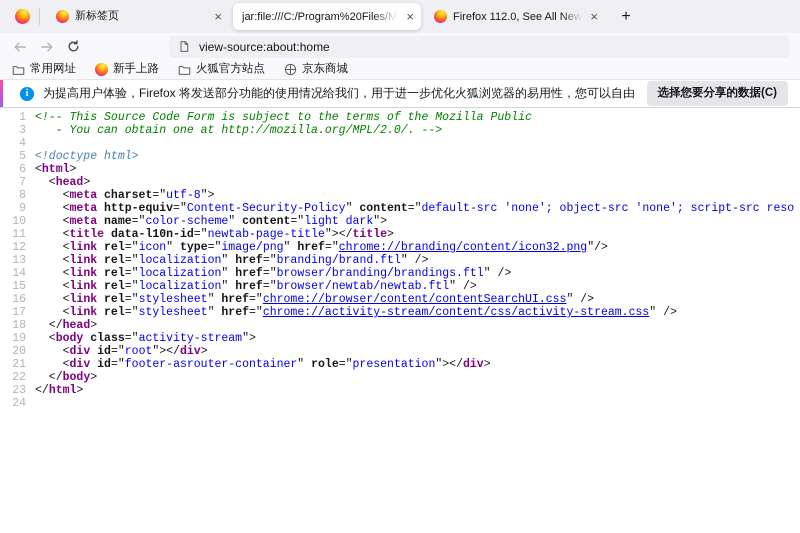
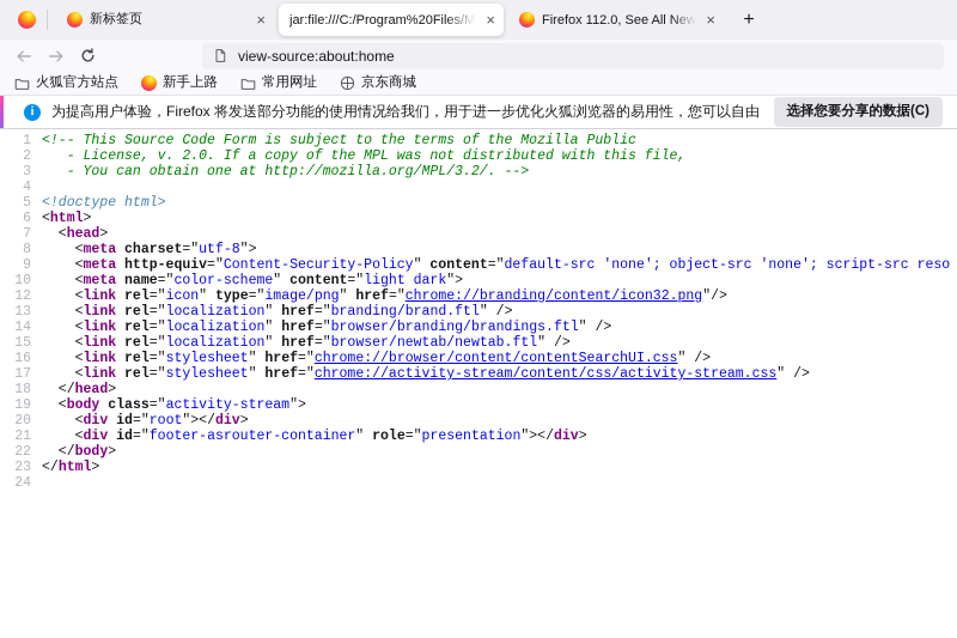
  新标签页
  ×
  jar:file:///C:/Program%20Files/Mo
  ×
  Firefox 112.0, See All New
  ×
  +
  view-source:about:home
- 常用网址
+ 火狐官方站点
  新手上路
- 火狐官方站点
+ 常用网址
  京东商城
  i
  为提高用户体验，Firefox 将发送部分功能的使用情况给我们，用于进一步优化火狐浏览器的易用性，您可以自由
  选择您要分享的数据(C)
  1 <!-- This Source Code Form is subject to the terms of the Mozilla Public
+ 2 - License, v. 2.0. If a copy of the MPL was not distributed with this file,
- 3 - You can obtain one at http://mozilla.org/MPL/2.0/. -->
+ 3 - You can obtain one at http://mozilla.org/MPL/3.2/. -->
  4
  5 <!doctype html>
  6 <html>
  7 <head>
  8 <meta charset="utf-8">
  9 <meta http-equiv="Content-Security-Policy" content="default-src 'none'; object-src 'none'; script-src reso
  10 <meta name="color-scheme" content="light dark">
- 11 <title data-l10n-id="newtab-page-title"></title>
  12 <link rel="icon" type="image/png" href="chrome://branding/content/icon32.png"/>
  13 <link rel="localization" href="branding/brand.ftl" />
  14 <link rel="localization" href="browser/branding/brandings.ftl" />
  15 <link rel="localization" href="browser/newtab/newtab.ftl" />
  16 <link rel="stylesheet" href="chrome://browser/content/contentSearchUI.css" />
  17 <link rel="stylesheet" href="chrome://activity-stream/content/css/activity-stream.css" />
  18 </head>
  19 <body class="activity-stream">
  20 <div id="root"></div>
  21 <div id="footer-asrouter-container" role="presentation"></div>
  22 </body>
  23 </html>
  24
